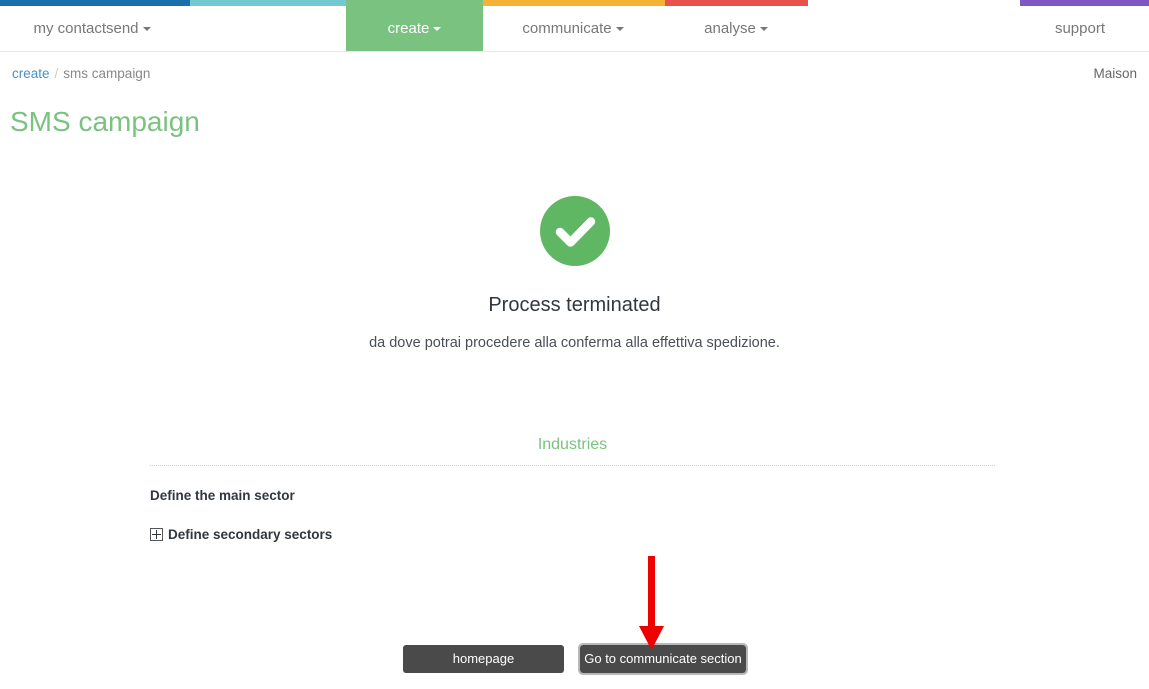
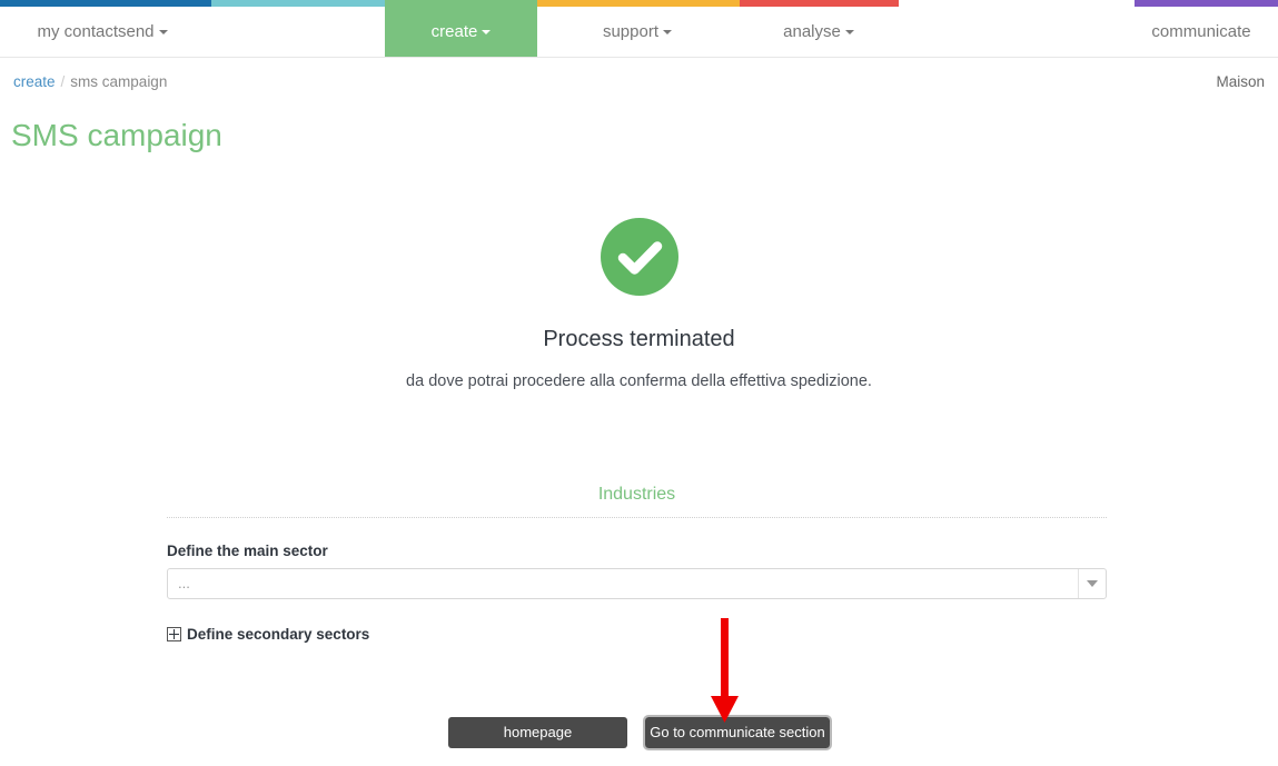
  my contactsend
  create
- communicate
+ support
  analyse
- support
+ communicate
  create / sms campaign
  Maison
  SMS campaign
  Process terminated
- da dove potrai procedere alla conferma alla effettiva spedizione.
+ da dove potrai procedere alla conferma della effettiva spedizione.
  Industries
  Define the main sector
+ ...
  Define secondary sectors
  homepage
  Go to communicate section
